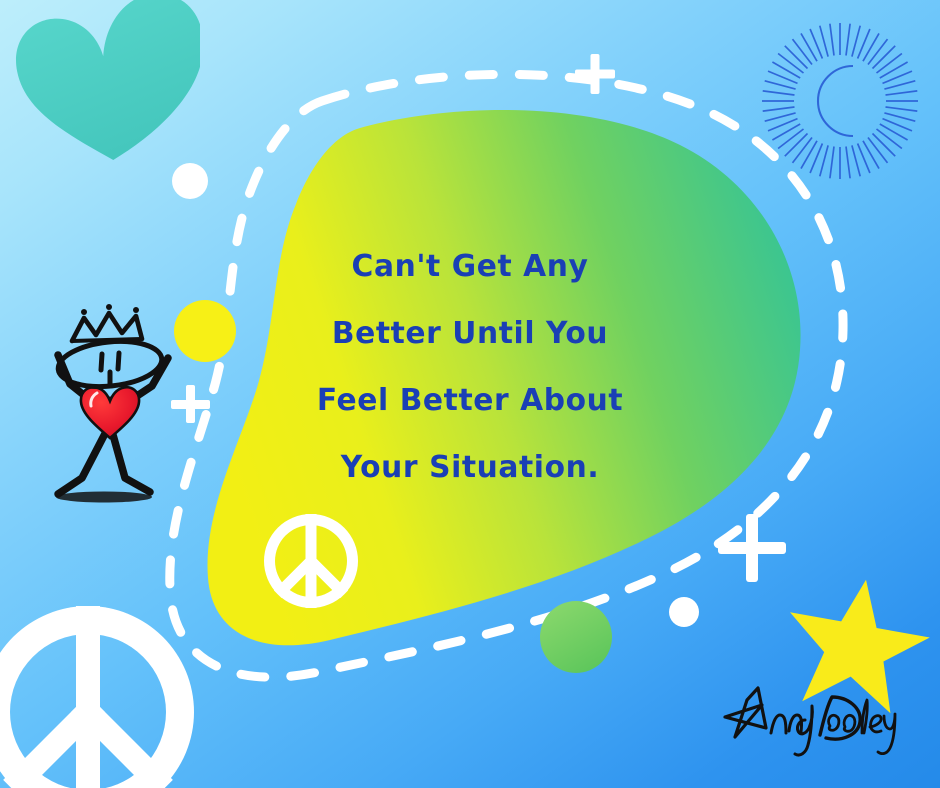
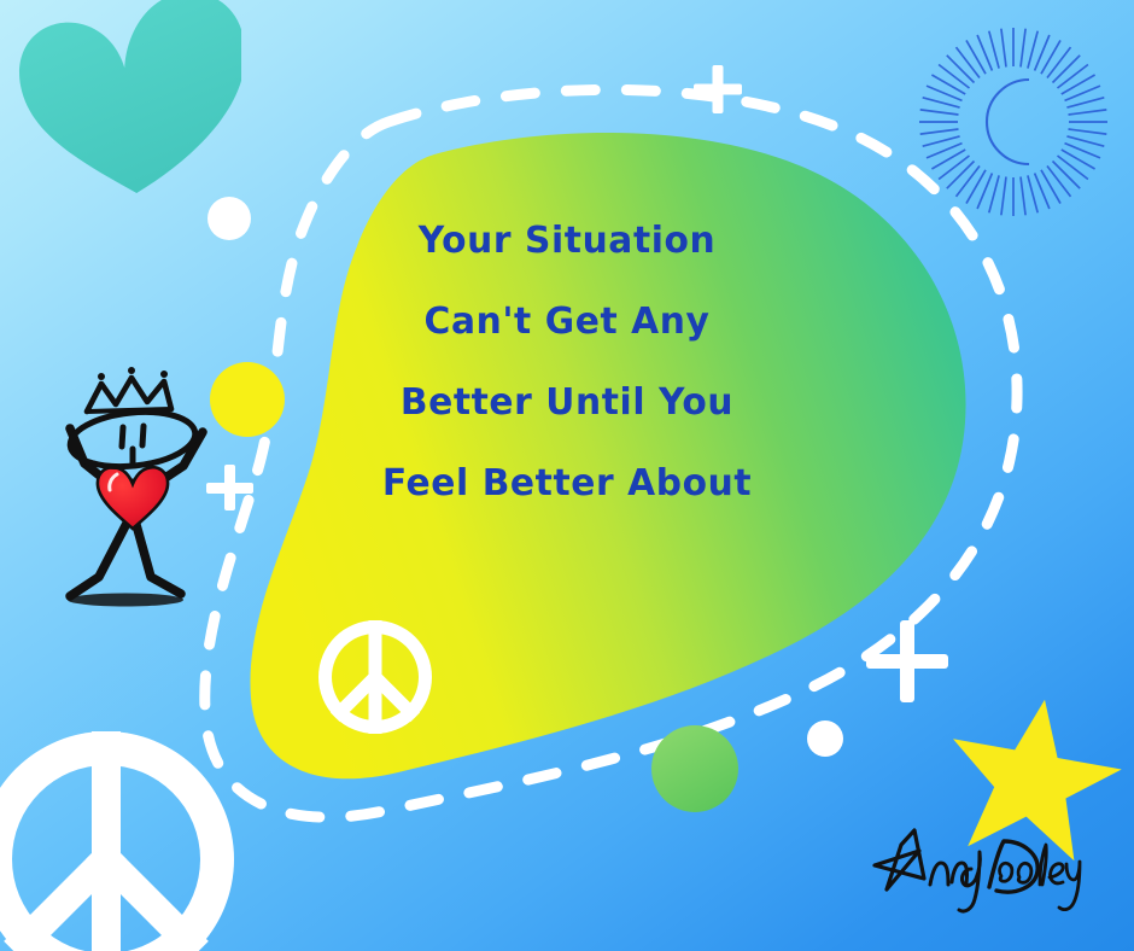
+ Your Situation
  Can't Get Any
  Better Until You
  Feel Better About
- Your Situation.
